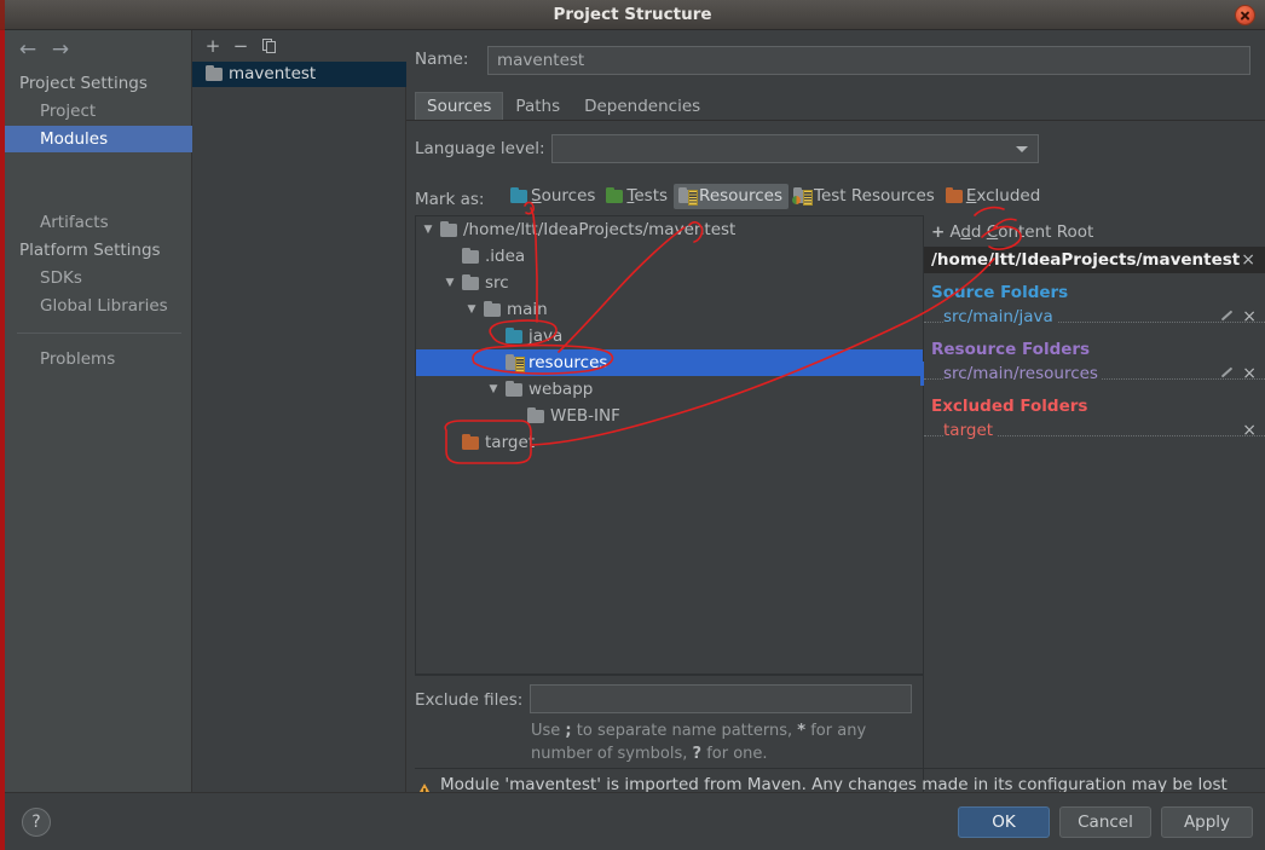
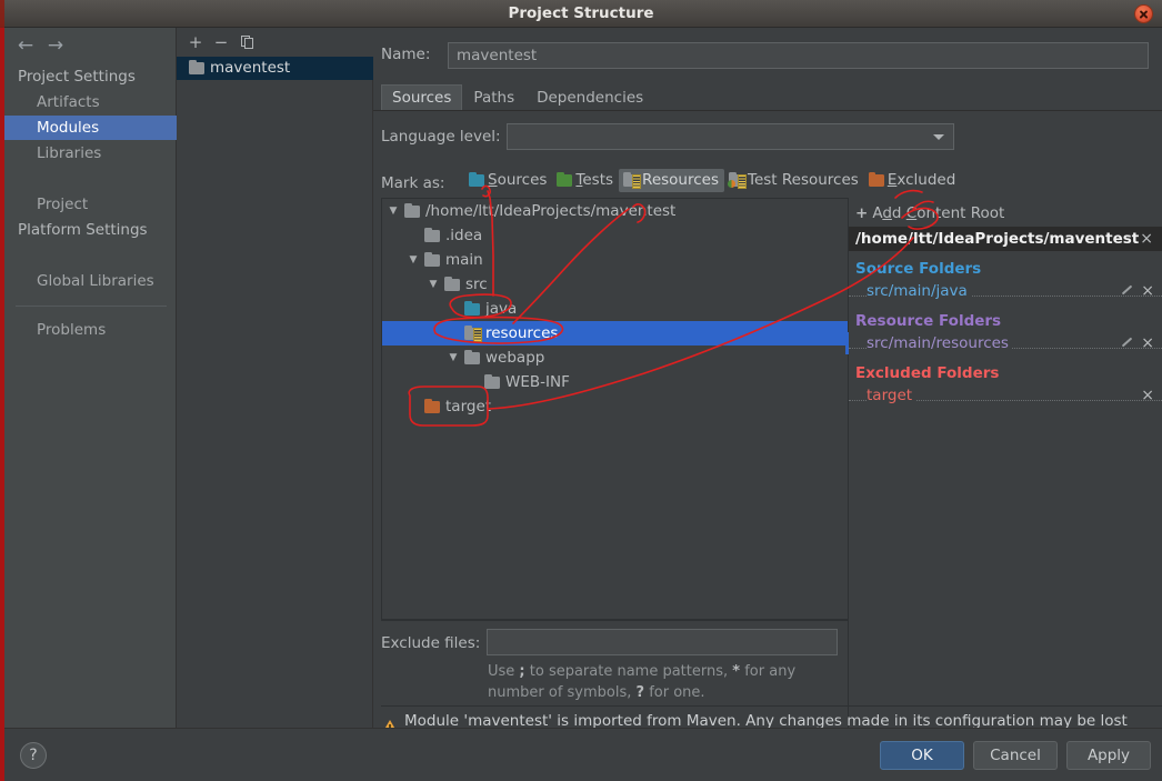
  Project Structure
  ←
  →
  Project Settings
- Project
+ Artifacts
  Modules
+ Libraries
- Artifacts
+ Project
  Platform Settings
- SDKs
  Global Libraries
  Problems
  +
  −
  maventest
  Name:
  maventest
  Sources
  Paths
  Dependencies
  Language level:
  Mark as:
  Sources
  Tests
  Resources
  Test Resources
  Excluded
  ▼
  /home/lt/IdeaProjects/maventest
  .idea
  ▼
- src
+ main
  ▼
- main
+ src
  java
  resources
  ▼
  webapp
  WEB-INF
  targe
  + Add Content Root
  /home/ltt/IdeaProjects/maventest
  ×
  Source Folders
  src/main/java
  ×
  Resource Folders
  src/main/resources
  ×
  Excluded Folders
  target
  ×
  Exclude files:
  Use ; to separate name patterns, * for any number of symbols, ? for one.
  Module 'maventest' is imported from Maven. Any changes made in its configuration may be lost
  ?
  OK
  Cancel
  Apply
